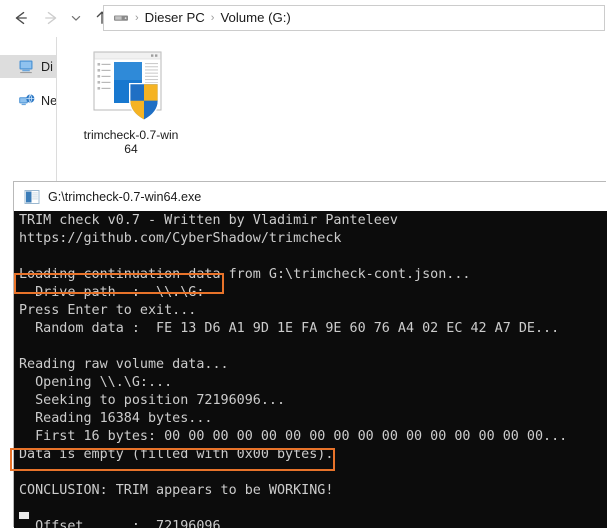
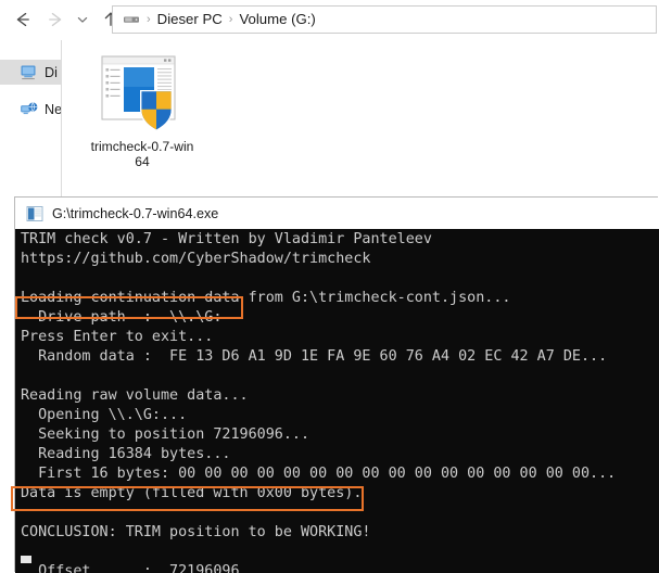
  ›
  Dieser PC
  ›
  Volume (G:)
  Di
  Ne
  trimcheck-0.7-win64
  G:\trimcheck-0.7-win64.exe
  TRIM check v0.7 - Written by Vladimir Panteleev
  https://github.com/CyberShadow/trimcheck
  Loading continuation data from G:\trimcheck-cont.json...
  Drive path : \\.\G:
  Press Enter to exit...
  Random data : FE 13 D6 A1 9D 1E FA 9E 60 76 A4 02 EC 42 A7 DE...
  Reading raw volume data...
  Opening \\.\G:...
  Seeking to position 72196096...
  Reading 16384 bytes...
  First 16 bytes: 00 00 00 00 00 00 00 00 00 00 00 00 00 00 00 00...
  Data is empty (filled with 0x00 bytes).
- CONCLUSION: TRIM appears to be WORKING!
+ CONCLUSION: TRIM position to be WORKING!
  Offset : 72196096
